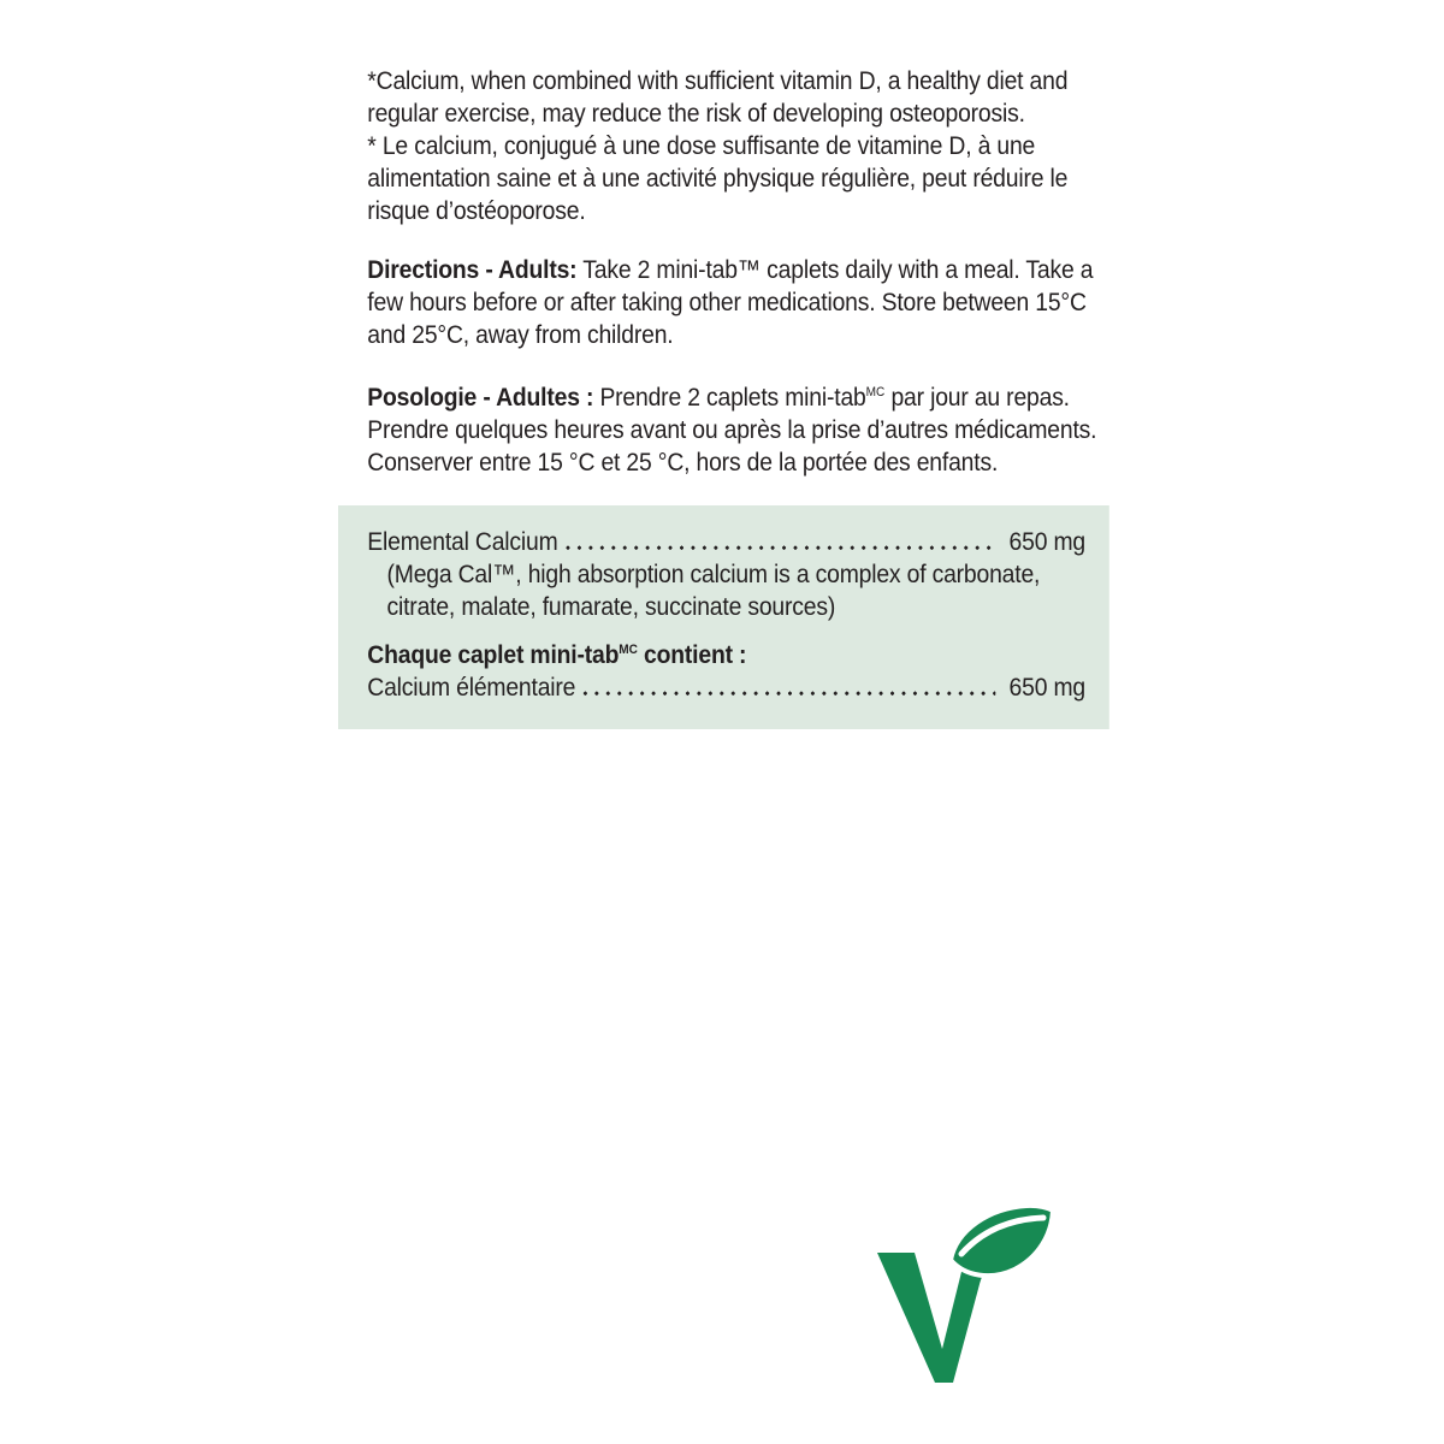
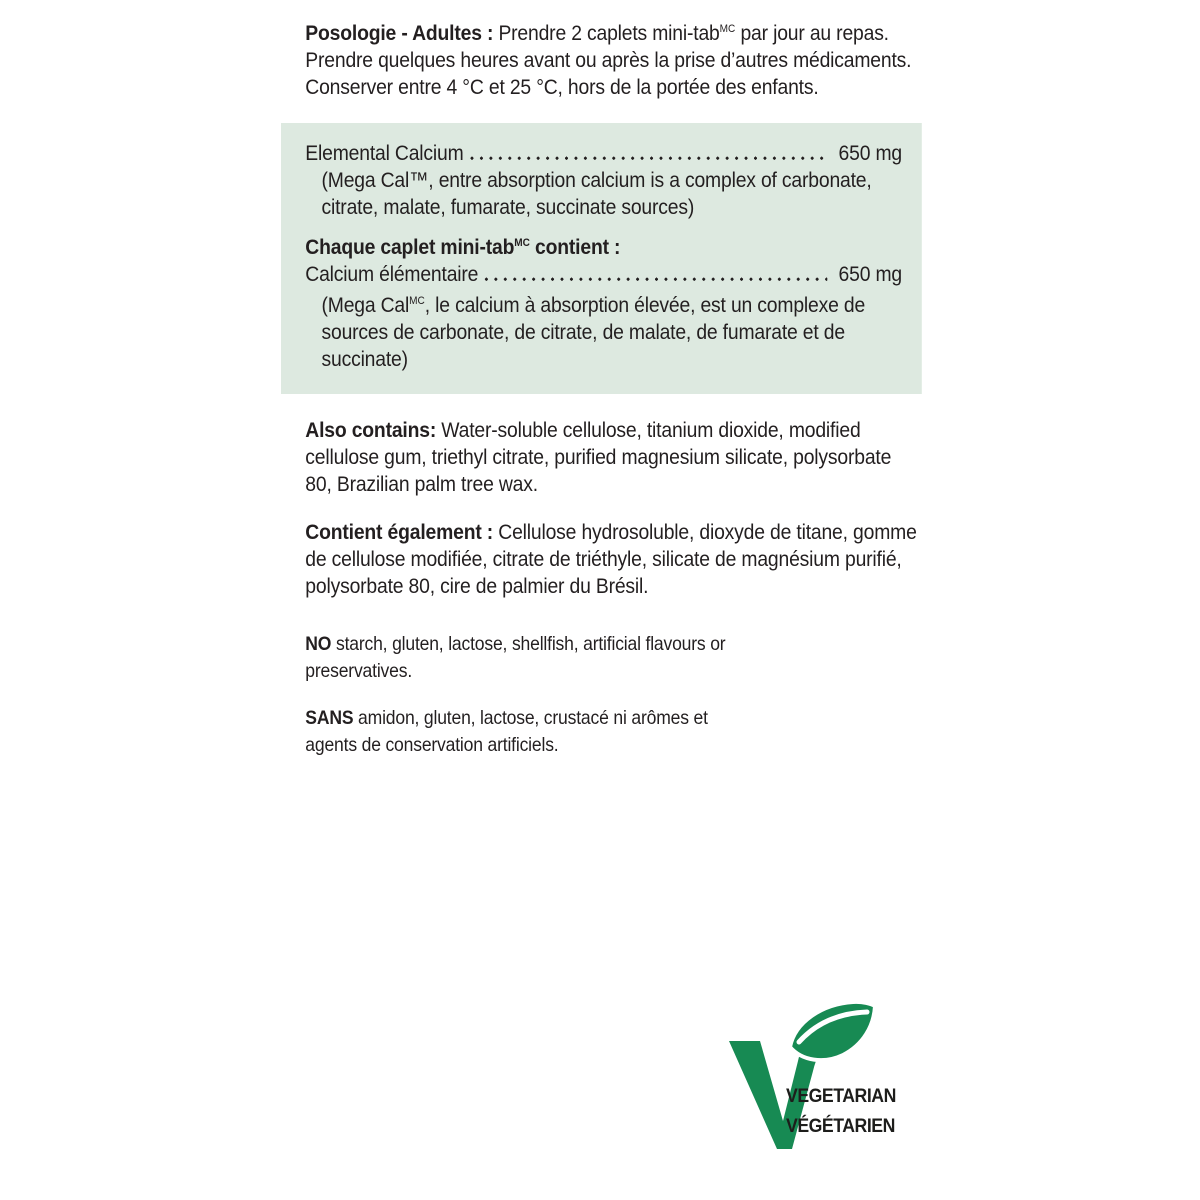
- *Calcium, when combined with sufficient vitamin D, a healthy diet and regular exercise, may reduce the risk of developing osteoporosis.
- * Le calcium, conjugué à une dose suffisante de vitamine D, à une alimentation saine et à une activité physique régulière, peut réduire le risque d’ostéoporose.
- Directions - Adults: Take 2 mini-tab™ caplets daily with a meal. Take a few hours before or after taking other medications. Store between 15°C and 25°C, away from children.
- Posologie - Adultes : Prendre 2 caplets mini-tabMC par jour au repas. Prendre quelques heures avant ou après la prise d’autres médicaments. Conserver entre 15 °C et 25 °C, hors de la portée des enfants.
+ Posologie - Adultes : Prendre 2 caplets mini-tabMC par jour au repas. Prendre quelques heures avant ou après la prise d’autres médicaments. Conserver entre 4 °C et 25 °C, hors de la portée des enfants.
  Elemental Calcium
  650 mg
- (Mega Cal™, high absorption calcium is a complex of carbonate, citrate, malate, fumarate, succinate sources)
+ (Mega Cal™, entre absorption calcium is a complex of carbonate, citrate, malate, fumarate, succinate sources)
  Chaque caplet mini-tabMC contient :
  Calcium élémentaire
  650 mg
+ (Mega CalMC, le calcium à absorption élevée, est un complexe de sources de carbonate, de citrate, de malate, de fumarate et de succinate)
+ Also contains: Water-soluble cellulose, titanium dioxide, modified cellulose gum, triethyl citrate, purified magnesium silicate, polysorbate 80, Brazilian palm tree wax.
+ Contient également : Cellulose hydrosoluble, dioxyde de titane, gomme de cellulose modifiée, citrate de triéthyle, silicate de magnésium purifié, polysorbate 80, cire de palmier du Brésil.
+ NO starch, gluten, lactose, shellfish, artificial flavours or preservatives.
+ SANS amidon, gluten, lactose, crustacé ni arômes et agents de conservation artificiels.
+ VEGETARIAN
+ VÉGÉTARIEN
